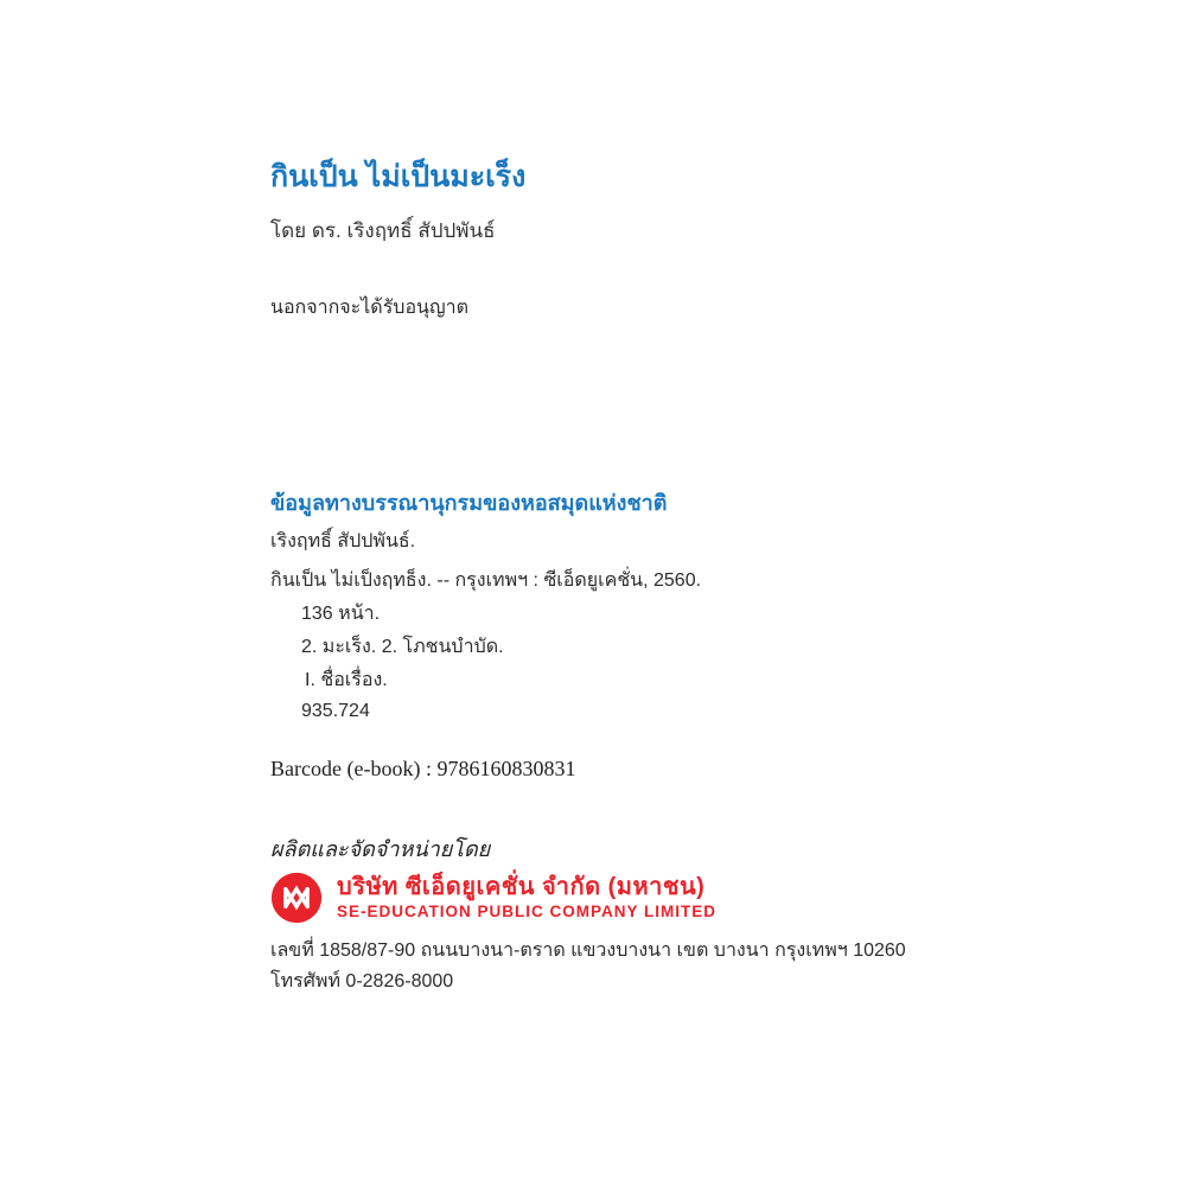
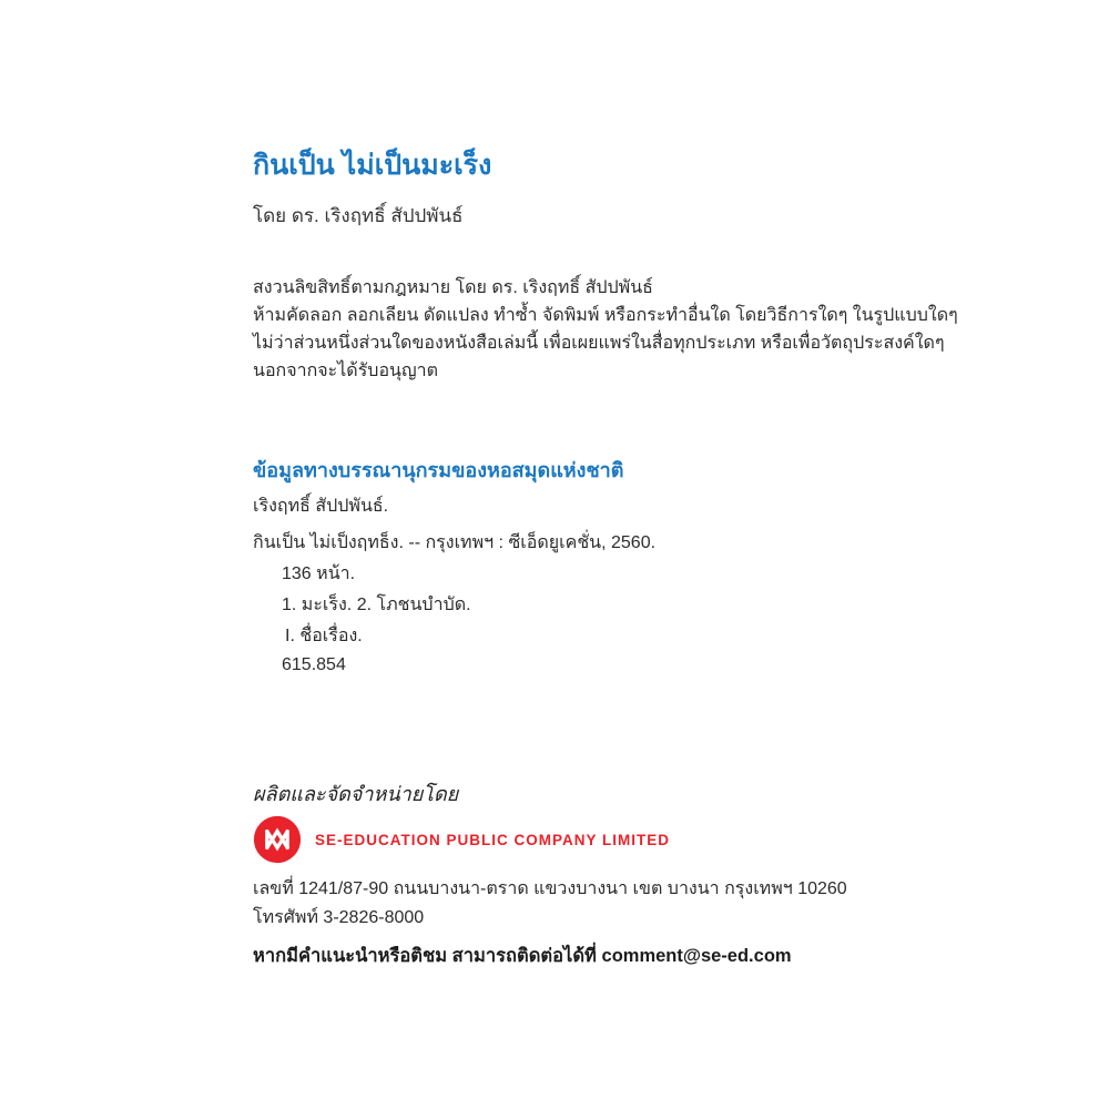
  กินเป็น ไม่เป็นมะเร็ง
  โดย ดร. เริงฤทธิ์ สัปปพันธ์
+ สงวนลิขสิทธิ์ตามกฎหมาย โดย ดร. เริงฤทธิ์ สัปปพันธ์
+ ห้ามคัดลอก ลอกเลียน ดัดแปลง ทำซ้ำ จัดพิมพ์ หรือกระทำอื่นใด โดยวิธีการใดๆ ในรูปแบบใดๆ
+ ไม่ว่าส่วนหนึ่งส่วนใดของหนังสือเล่มนี้ เพื่อเผยแพร่ในสื่อทุกประเภท หรือเพื่อวัตถุประสงค์ใดๆ
  นอกจากจะได้รับอนุญาต
  ข้อมูลทางบรรณานุกรมของหอสมุดแห่งชาติ
  เริงฤทธิ์ สัปปพันธ์.
  กินเป็น ไม่เป็งฤทธ็ง. -- กรุงเทพฯ : ซีเอ็ดยูเคชั่น, 2560.
  136 หน้า.
- 2. มะเร็ง. 2. โภชนบำบัด.
+ 1. มะเร็ง. 2. โภชนบำบัด.
  I. ชื่อเรื่อง.
- 935.724
+ 615.854
- Barcode (e-book) : 9786160830831
  ผลิตและจัดจำหน่ายโดย
- บริษัท ซีเอ็ดยูเคชั่น จำกัด (มหาชน)
  SE-EDUCATION PUBLIC COMPANY LIMITED
- เลขที่ 1858/87-90 ถนนบางนา-ตราด แขวงบางนา เขต บางนา กรุงเทพฯ 10260
+ เลขที่ 1241/87-90 ถนนบางนา-ตราด แขวงบางนา เขต บางนา กรุงเทพฯ 10260
- โทรศัพท์ 0-2826-8000
+ โทรศัพท์ 3-2826-8000
+ หากมีคำแนะนำหรือติชม สามารถติดต่อได้ที่ comment@se-ed.com
